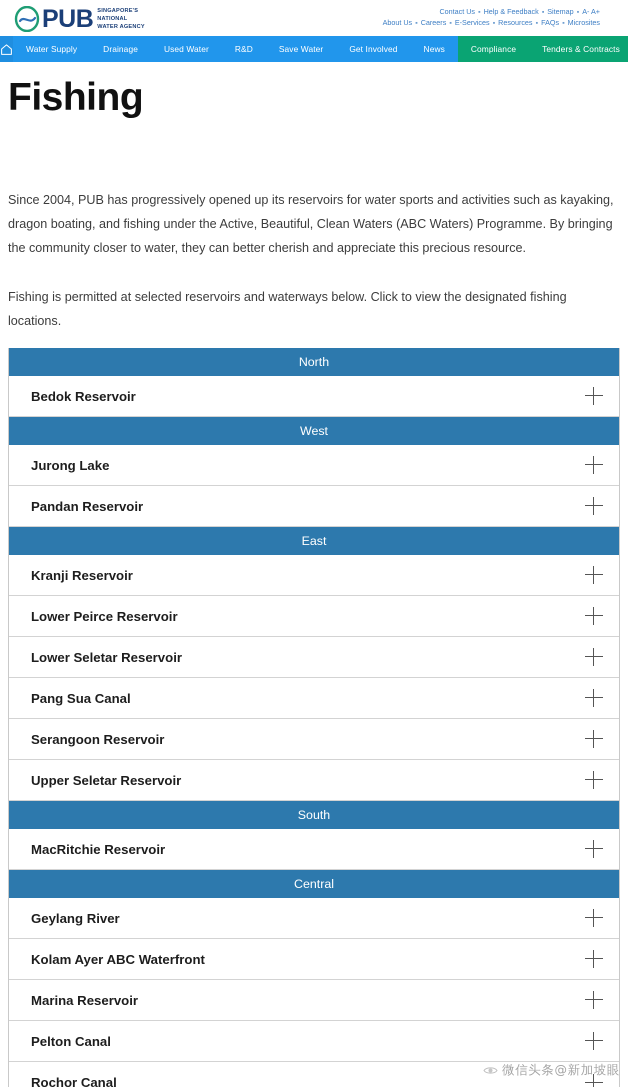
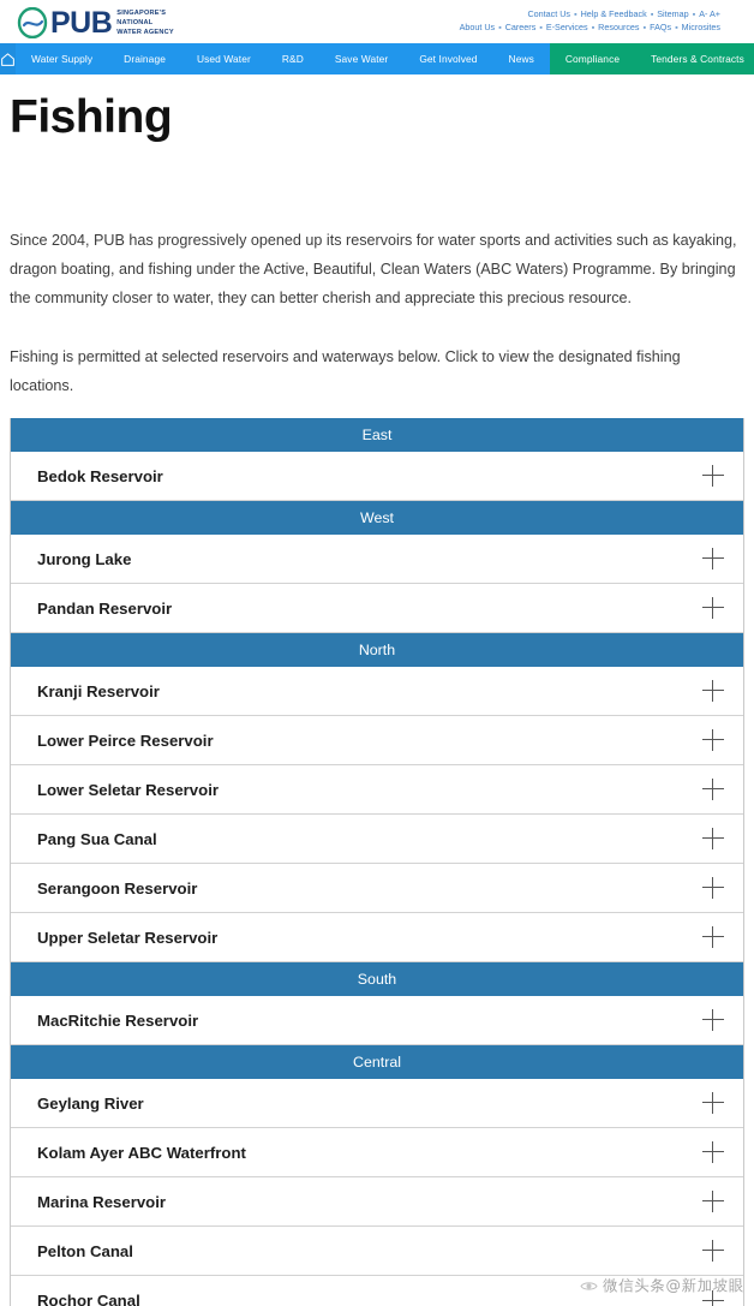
  PUB
  Contact Us ▪ Help & Feedback ▪ Sitemap ▪ A- A+
  About Us ▪ Careers ▪ E-Services ▪ Resources ▪ FAQs ▪ Microsites
  Water Supply
  Drainage
  Used Water
  R&D
  Save Water
  Get Involved
  News
  Compliance
  Tenders & Contracts
  Fishing
  Since 2004, PUB has progressively opened up its reservoirs for water sports and activities such as kayaking, dragon boating, and fishing under the Active, Beautiful, Clean Waters (ABC Waters) Programme. By bringing the community closer to water, they can better cherish and appreciate this precious resource.
  Fishing is permitted at selected reservoirs and waterways below. Click to view the designated fishing locations.
- North
+ East
  Bedok Reservoir
  West
  Jurong Lake
  Pandan Reservoir
- East
+ North
  Kranji Reservoir
  Lower Peirce Reservoir
  Lower Seletar Reservoir
  Pang Sua Canal
  Serangoon Reservoir
  Upper Seletar Reservoir
  South
  MacRitchie Reservoir
  Central
  Geylang River
  Kolam Ayer ABC Waterfront
  Marina Reservoir
  Pelton Canal
  Rochor Canal
  微信头条@新加坡眼
